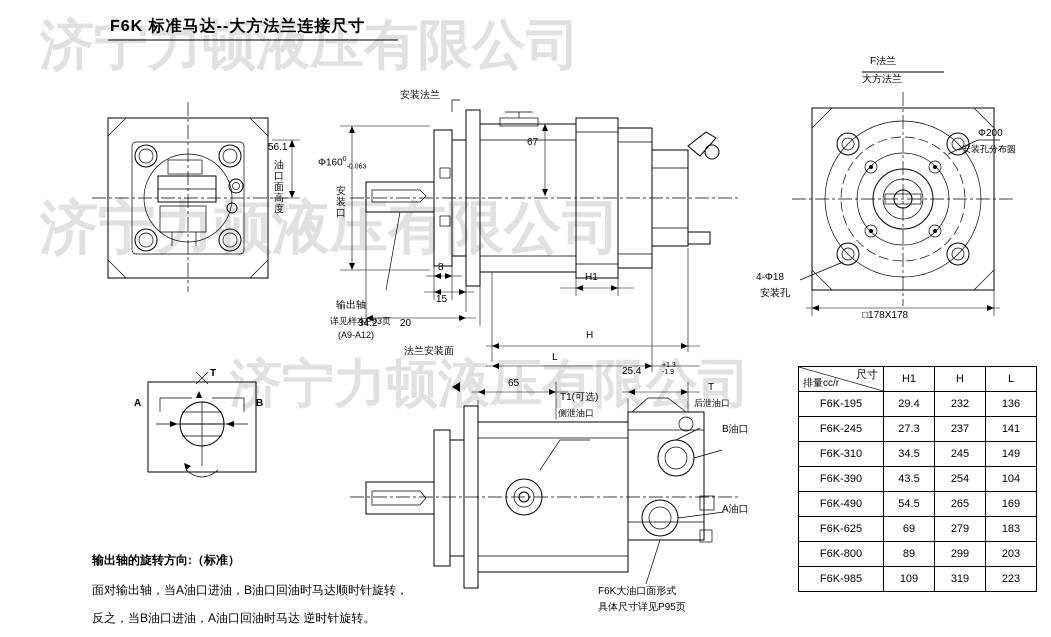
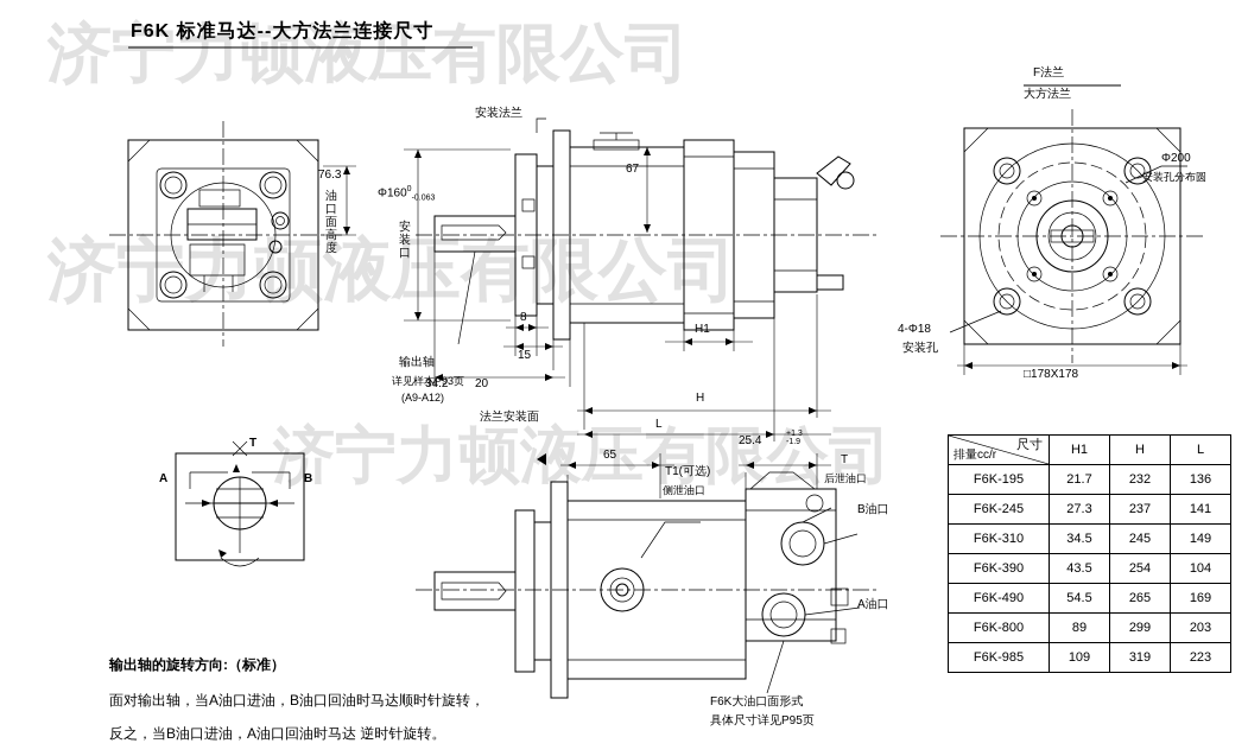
  济宁力顿液压有限公司
  济宁力顿液压有限公司
  宁力顿液压有限公司
  F6K 标准马达--大方法兰连接尺寸
  油口面高度
- 56.1
+ 76.3
  安装法兰
  安装口
  67
  H1
  8
  15
  34.2
  20
  H
  L
  法兰安装面
  输出轴
  详见样本P93页
  (A9-A12)
  F法兰
  大方法兰
  Φ200
  安装孔分布圆
  4-Φ18
  安装孔
  □178X178
  65
  25.4
  T1(可选)
  侧泄油口
  T
  后泄油口
  B油口
  A油口
  F6K大油口面形式
  具体尺寸详见P95页
  T
  A
  B
  输出轴的旋转方向:（标准）
  面对输出轴，当A油口进油，B油口回油时马达顺时针旋转，
  反之，当B油口进油，A油口回油时马达 逆时针旋转。
  尺寸 排量cc/r	H1	H	L
- F6K-195	29.4	232	136
+ F6K-195	21.7	232	136
  F6K-245	27.3	237	141
  F6K-310	34.5	245	149
  F6K-390	43.5	254	104
  F6K-490	54.5	265	169
- F6K-625	69	279	183
  F6K-800	89	299	203
  F6K-985	109	319	223
